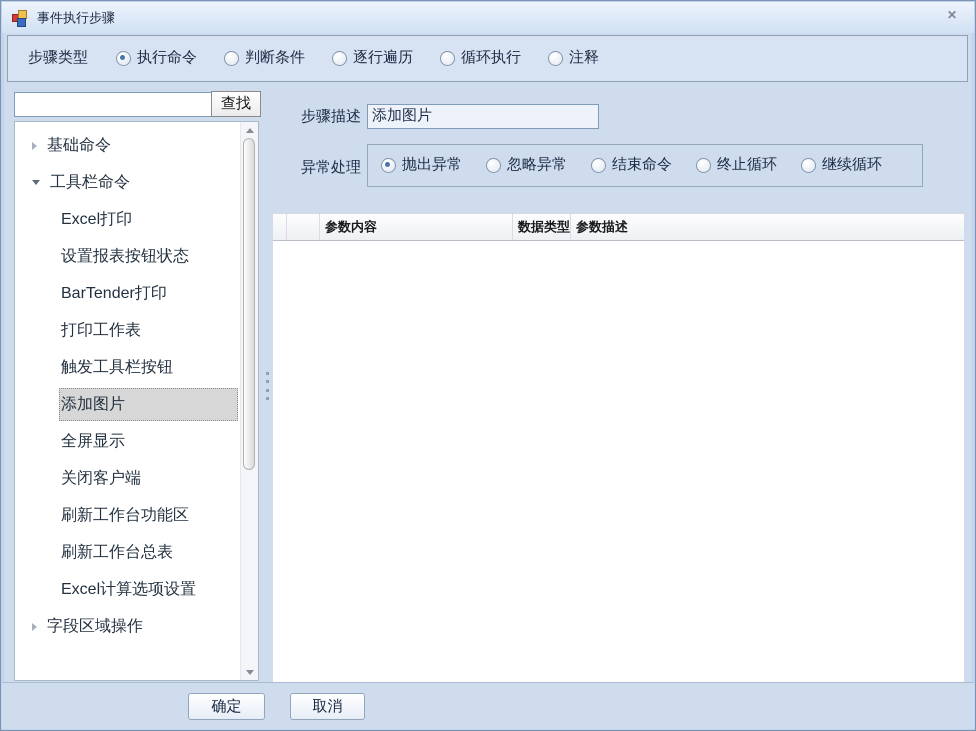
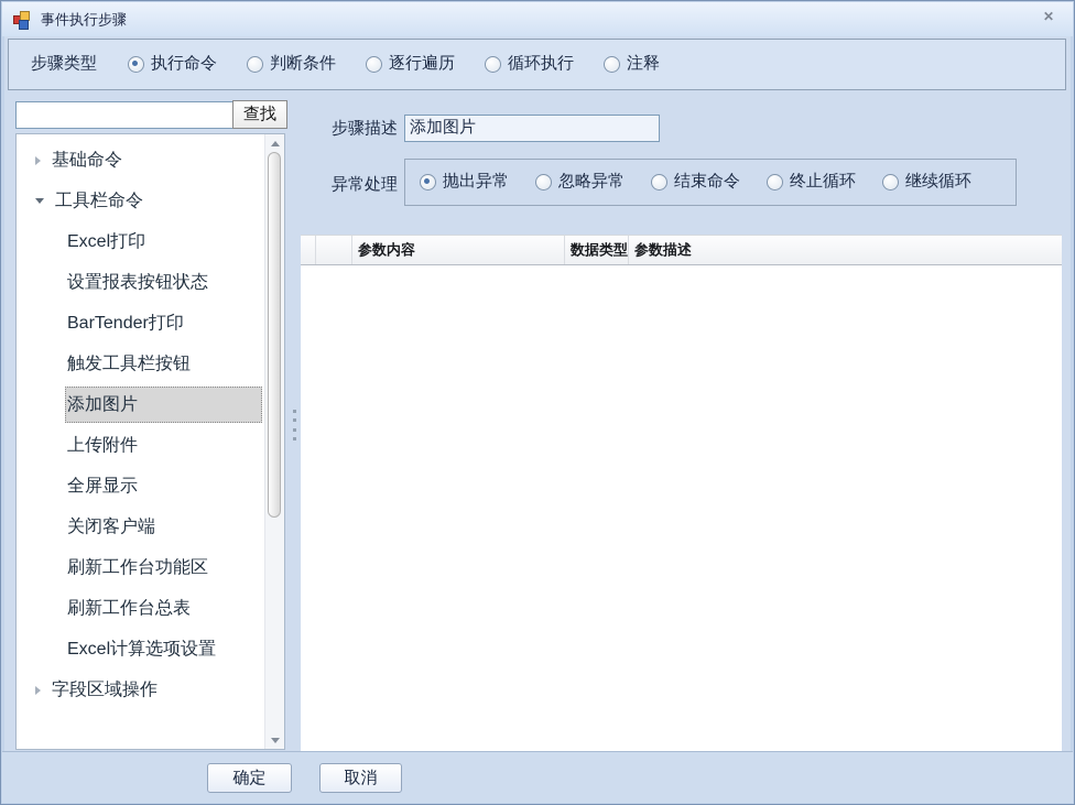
  事件执行步骤
  ✕
  步骤类型
  执行命令
  判断条件
  逐行遍历
  循环执行
  注释
  查找
  基础命令
  工具栏命令
  Excel打印
  设置报表按钮状态
  BarTender打印
- 打印工作表
  触发工具栏按钮
  添加图片
+ 上传附件
  全屏显示
  关闭客户端
  刷新工作台功能区
  刷新工作台总表
  Excel计算选项设置
  字段区域操作
  步骤描述
  添加图片
  异常处理
  抛出异常
  忽略异常
  结束命令
  终止循环
  继续循环
  参数内容
  数据类型
  参数描述
  确定
  取消
